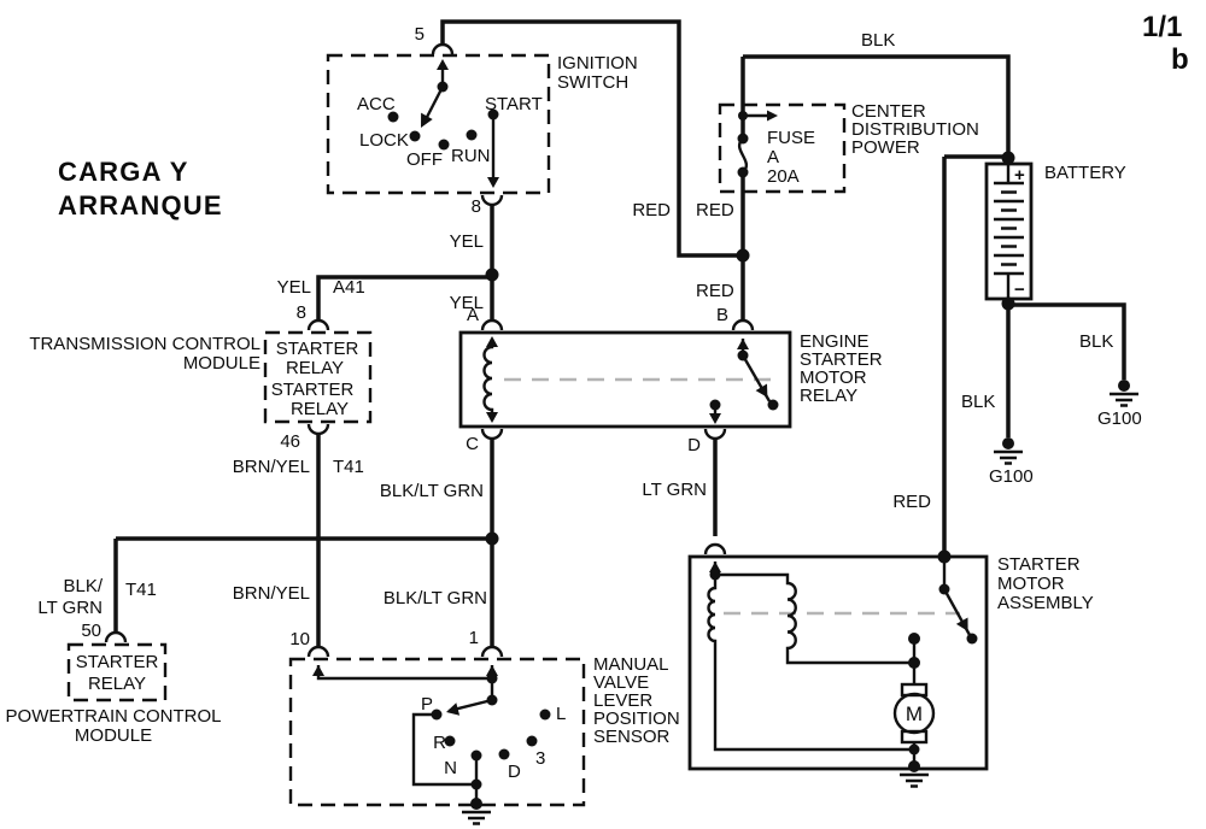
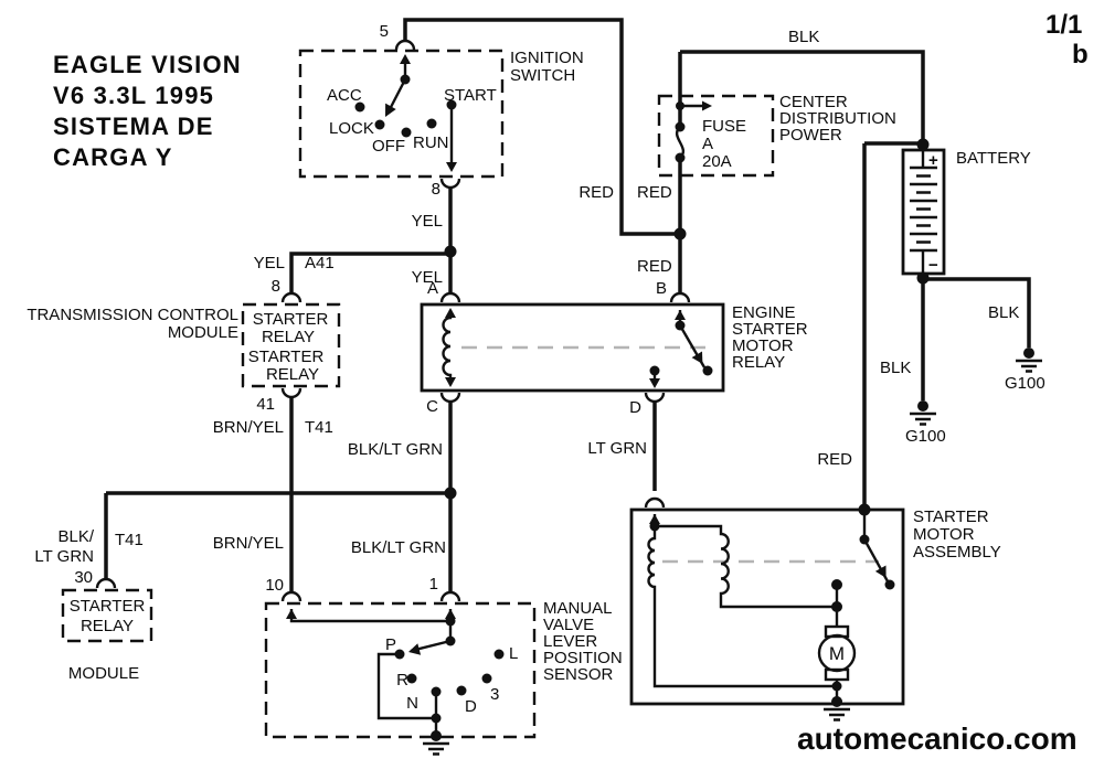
+ EAGLE VISION
+ V6 3.3L 1995
+ SISTEMA DE
  CARGA Y
- ARRANQUE
  1/1
  b
  RED
  ACC
  LOCK
  OFF
  RUN
  START
  5
  8
  IGNITION
  SWITCH
  FUSE
  A
  20A
  CENTER
  DISTRIBUTION
  POWER
  RED
  RED
  BLK
  RED
  +
  −
  BATTERY
  BLK
  G100
  BLK
  G100
  YEL
  YEL
  YEL
  A41
  8
- 46
+ 41
  STARTER
  RELAY
  STARTER
  RELAY
  TRANSMISSION CONTROL
  MODULE
  BRN/YEL
  T41
  BRN/YEL
  BLK/LT GRN
  BLK/LT GRN
  BLK/
  LT GRN
  T41
  A
  B
  C
  D
  ENGINE
  STARTER
  MOTOR
  RELAY
  LT GRN
- 50
+ 30
  STARTER
  RELAY
- POWERTRAIN CONTROL
  MODULE
  10
  1
  P
  R
  N
  D
  3
  L
  MANUAL
  VALVE
  LEVER
  POSITION
  SENSOR
  M
  STARTER
  MOTOR
  ASSEMBLY
+ automecanico.com
